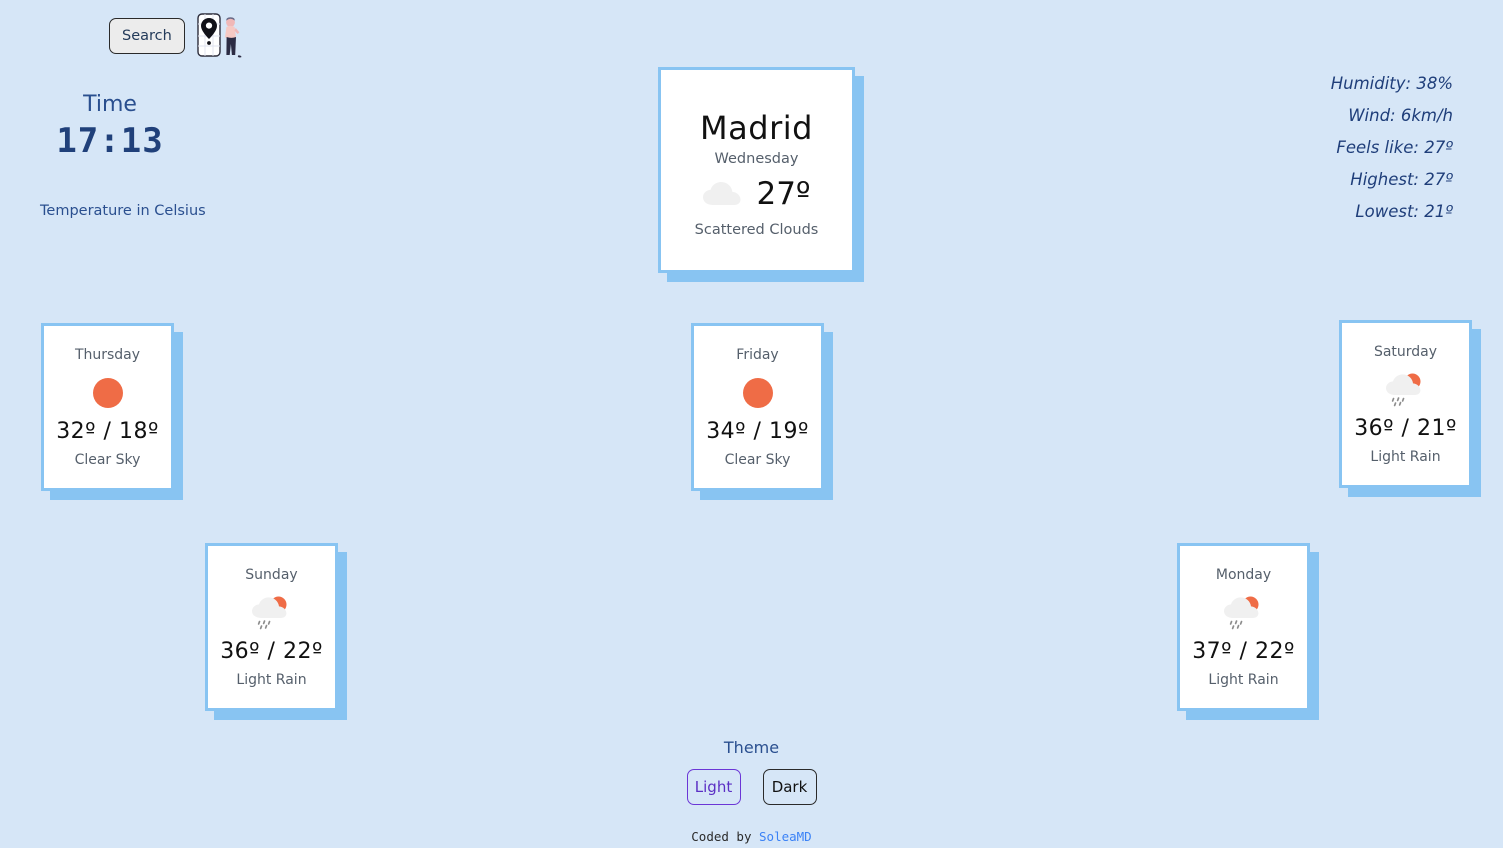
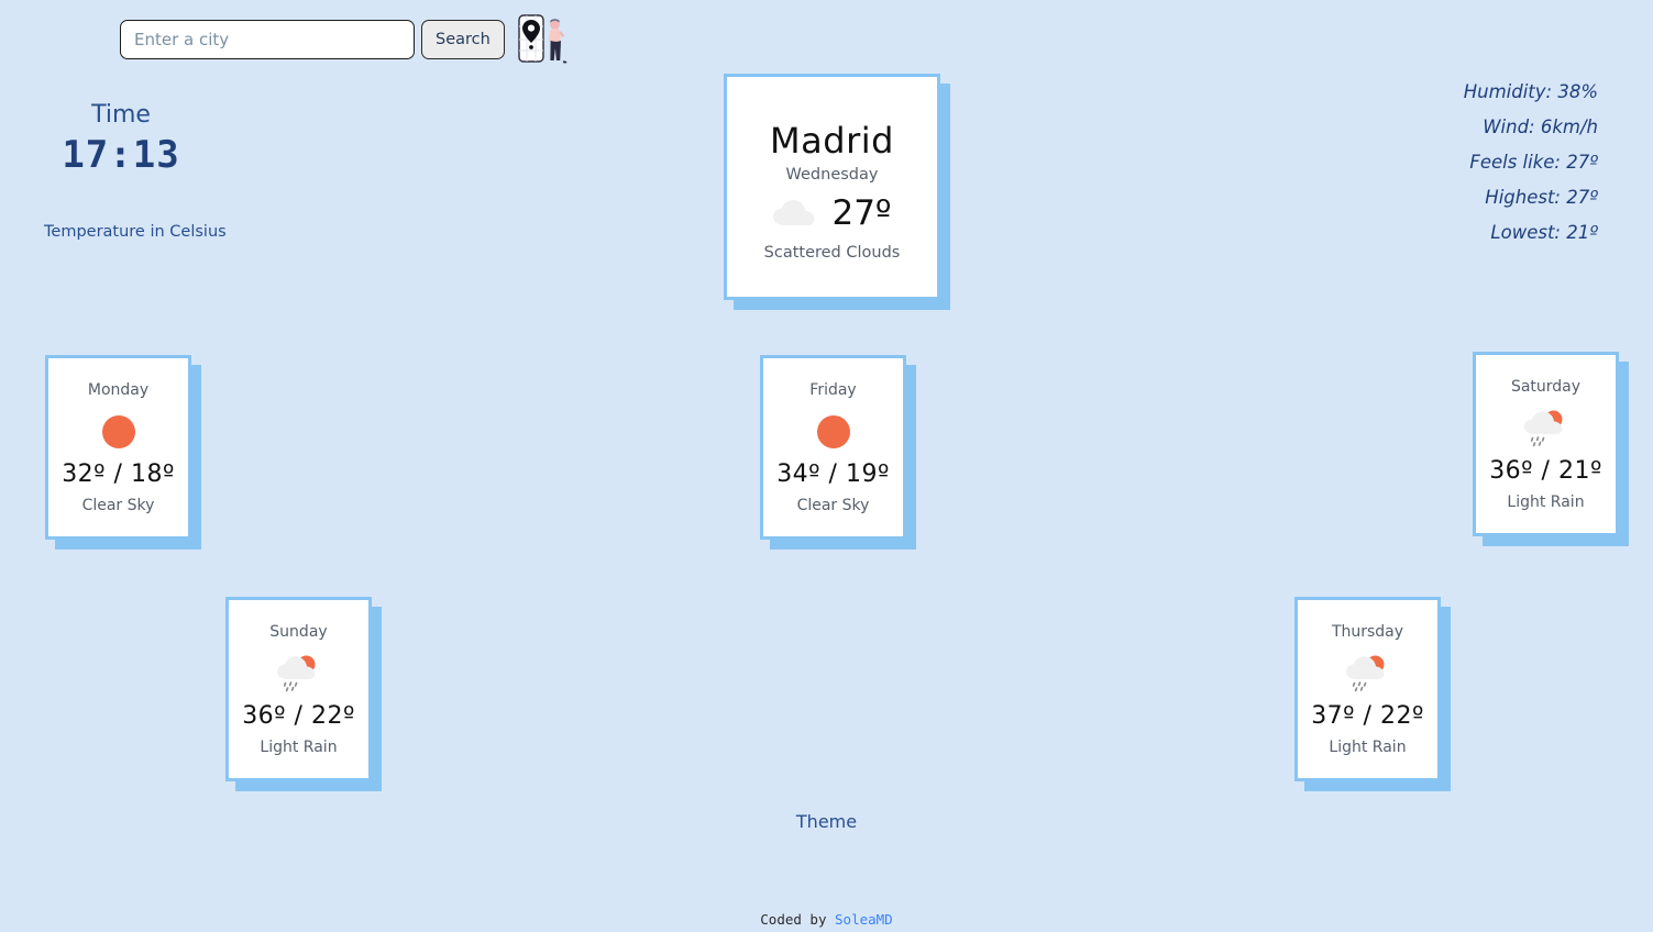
+ Enter a city
  Search
  Time
  17:13
  Temperature in Celsius
  Humidity: 38%
  Wind: 6km/h
  Feels like: 27º
  Highest: 27º
  Lowest: 21º
  Madrid
  Wednesday
  27º
  Scattered Clouds
- Thursday
+ Monday
  32º / 18º
  Clear Sky
  Friday
  34º / 19º
  Clear Sky
  Saturday
  36º / 21º
  Light Rain
  Sunday
  36º / 22º
  Light Rain
- Monday
+ Thursday
  37º / 22º
  Light Rain
  Theme
- Light
- Dark
  Coded by SoleaMD
